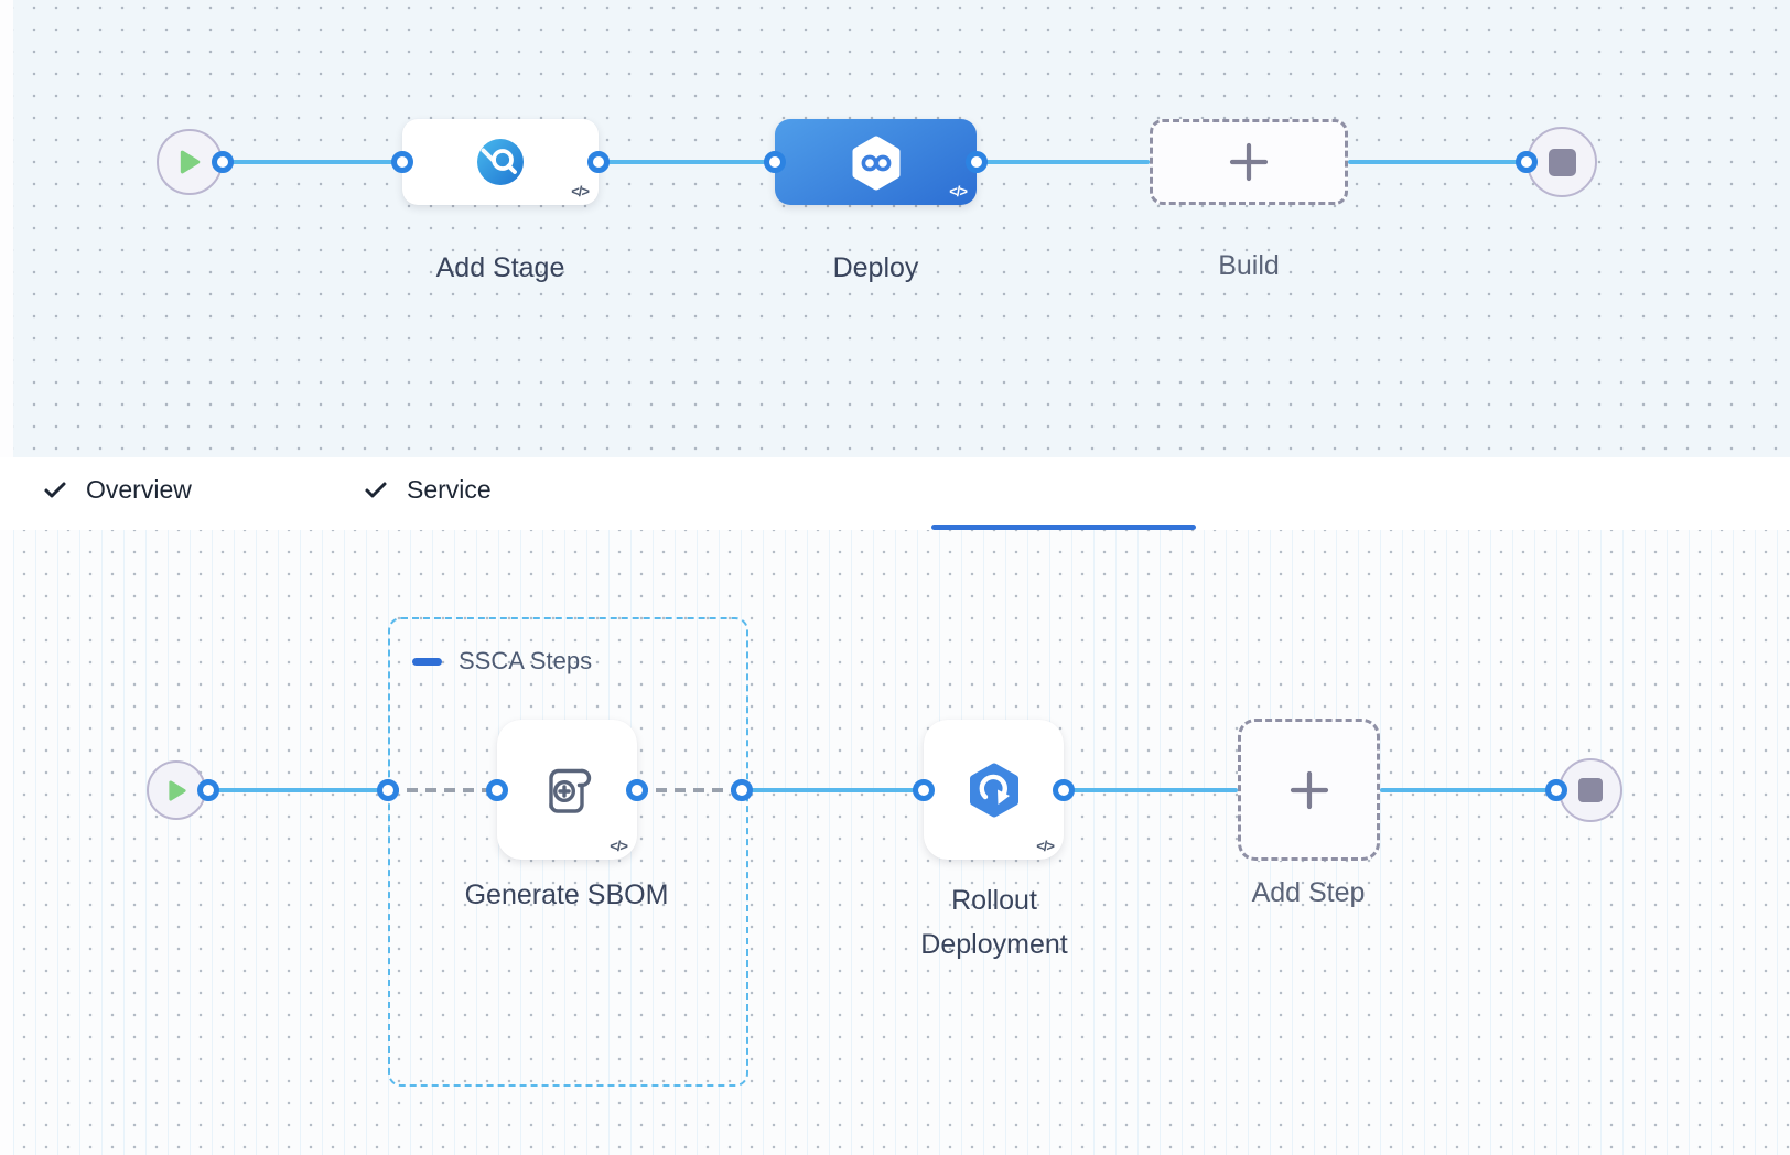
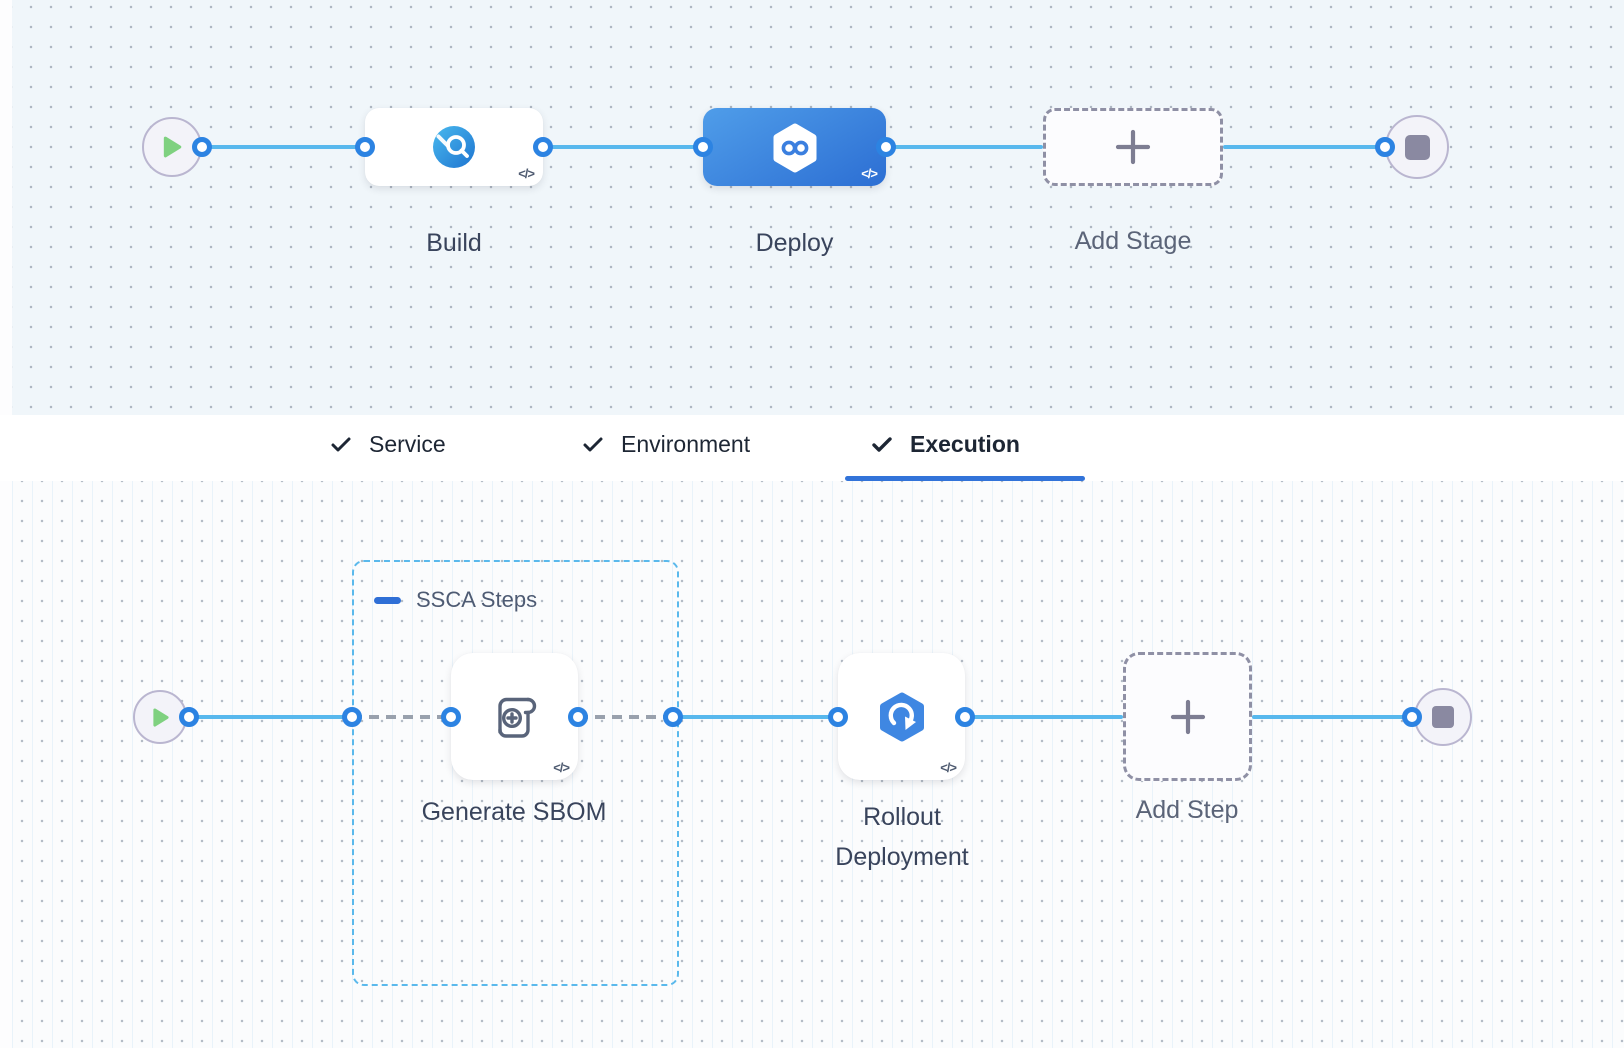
  </>
  </>
- Add Stage
+ Build
  Deploy
- Build
+ Add Stage
- Overview
  Service
+ Environment
+ Execution
  SSCA Steps
  </>
  </>
  Generate SBOM
  Rollout Deployment
  Add Step
